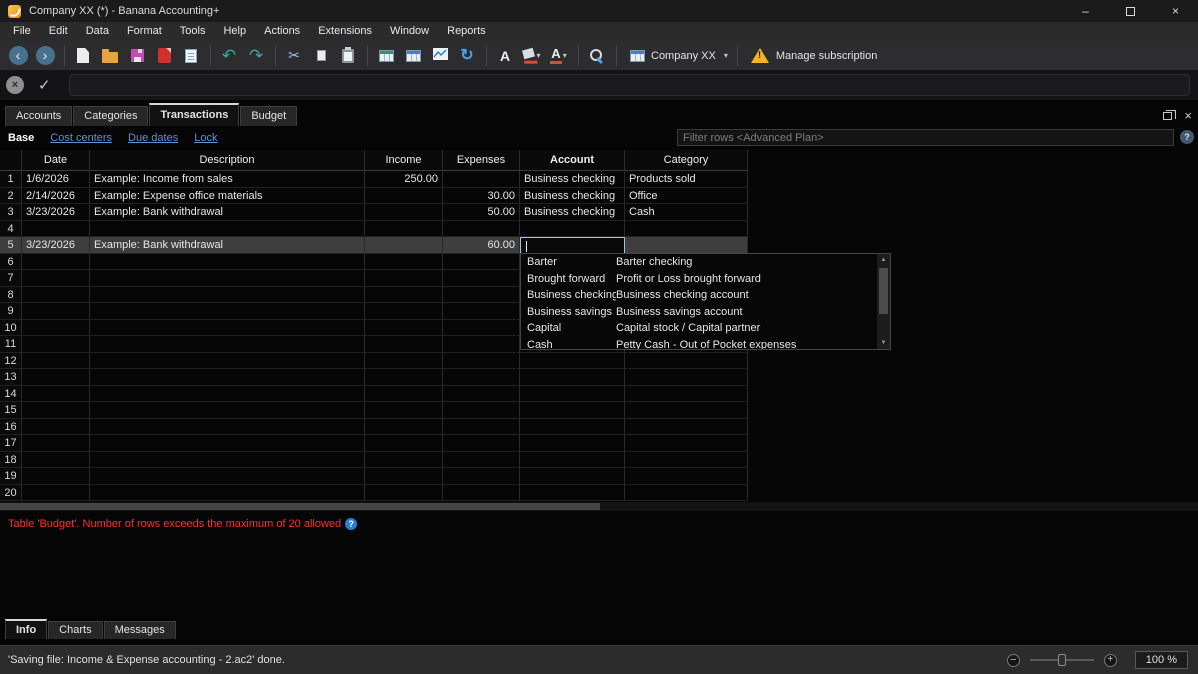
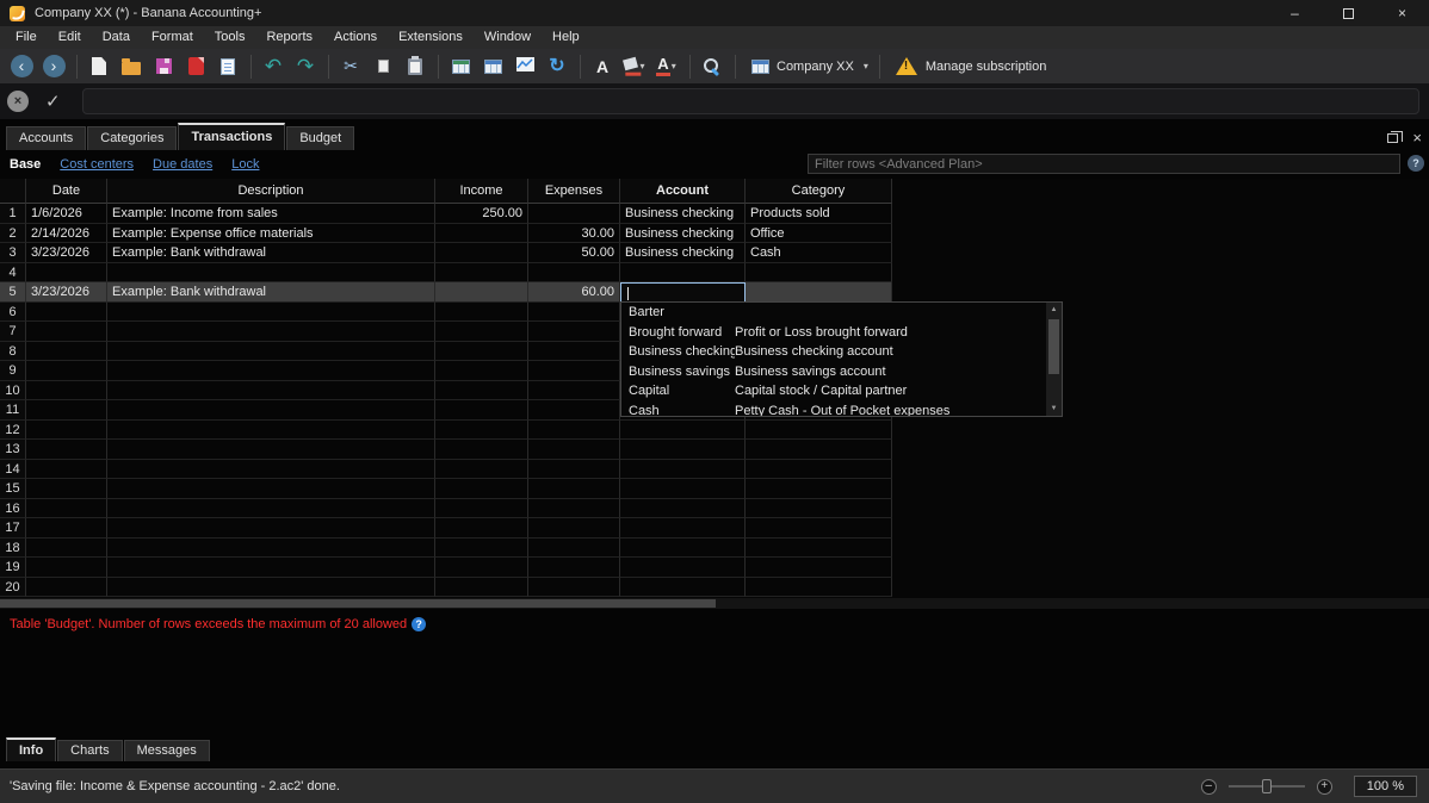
  Company XX (*) - Banana Accounting+
  –
  ×
  File
  Edit
  Data
  Format
  Tools
- Help
+ Reports
  Actions
  Extensions
  Window
- Reports
+ Help
  ‹
  ›
  ↶
  ↷
  ✂
  ↻
  A
  ▾
  A
  ▾
  Company XX
  ▾
  Manage subscription
  ×
  ✓
  Accounts
  Categories
  Transactions
  Budget
  ×
  Base
  Cost centers
  Due dates
  Lock
  Filter rows <Advanced Plan>
  ?
  Date
  Description
  Income
  Expenses
  Account
  Category
  1
  1/6/2026
  Example: Income from sales
  250.00
  Business checking
  Products sold
  2
  2/14/2026
  Example: Expense office materials
  30.00
  Business checking
  Office
  3
  3/23/2026
  Example: Bank withdrawal
  50.00
  Business checking
  Cash
  4
  5
  3/23/2026
  Example: Bank withdrawal
  60.00
  6
  7
  8
  9
  10
  11
  12
  13
  14
  15
  16
  17
  18
  19
  20
  Barter
- Barter checking
  Brought forward
  Profit or Loss brought forward
  Business checking
  Business checking account
  Business savings
  Business savings account
  Capital
  Capital stock / Capital partner
  Cash
  Petty Cash - Out of Pocket expenses
  Table 'Budget'. Number of rows exceeds the maximum of 20 allowed
  ?
  Info
  Charts
  Messages
  'Saving file: Income & Expense accounting - 2.ac2' done.
  –
  +
  100 %
